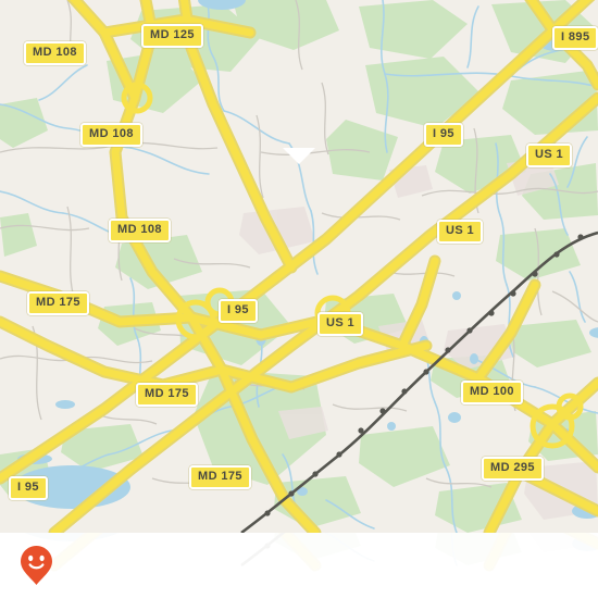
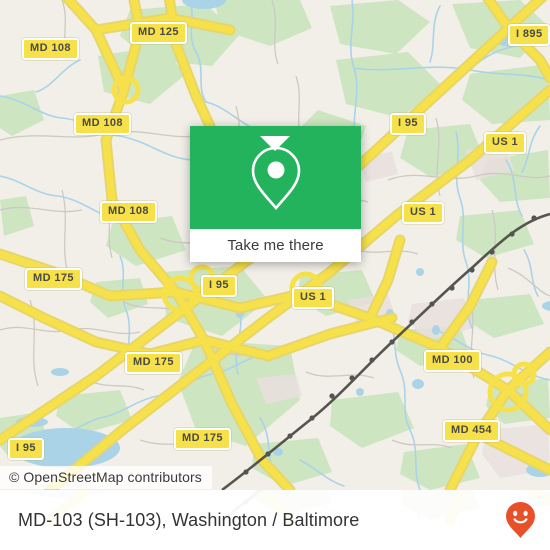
  MD 108
  MD 125
  I 895
  MD 108
  I 95
  US 1
  MD 108
  US 1
  MD 175
  I 95
  US 1
  MD 175
  MD 100
  I 95
  MD 175
- MD 295
+ MD 454
+ Take me there
+ © OpenStreetMap contributors
+ MD-103 (SH-103), Washington / Baltimore
